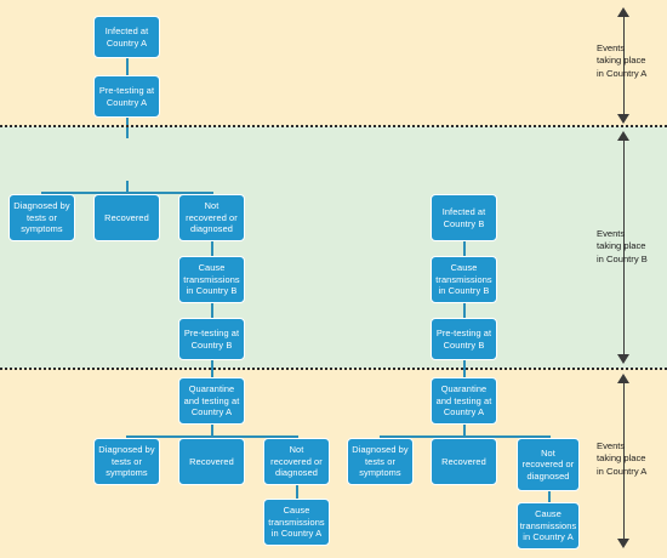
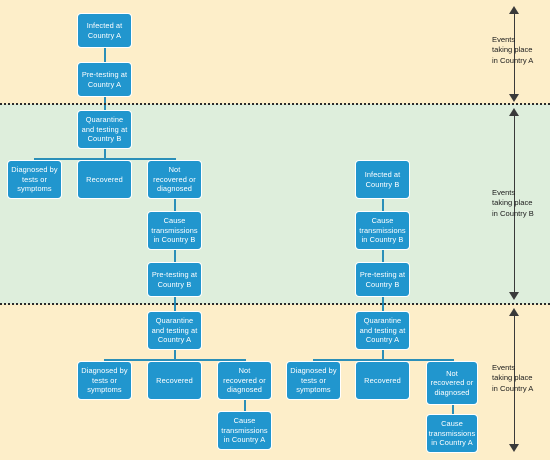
  Infected at Country A
  Pre-testing at Country A
+ Quarantine and testing at Country B
  Diagnosed by tests or symptoms
  Recovered
  Not recovered or diagnosed
  Cause transmissions in Country B
  Pre-testing at Country B
  Infected at Country B
  Cause transmissions in Country B
  Pre-testing at Country B
  Quarantine and testing at Country A
  Diagnosed by tests or symptoms
  Recovered
  Not recovered or diagnosed
  Cause transmissions in Country A
  Quarantine and testing at Country A
  Diagnosed by tests or symptoms
  Recovered
  Not recovered or diagnosed
  Cause transmissions in Country A
  Events
  taking place
  in Country A
  Events
  taking place
  in Country B
  Events
  taking place
  in Country A
